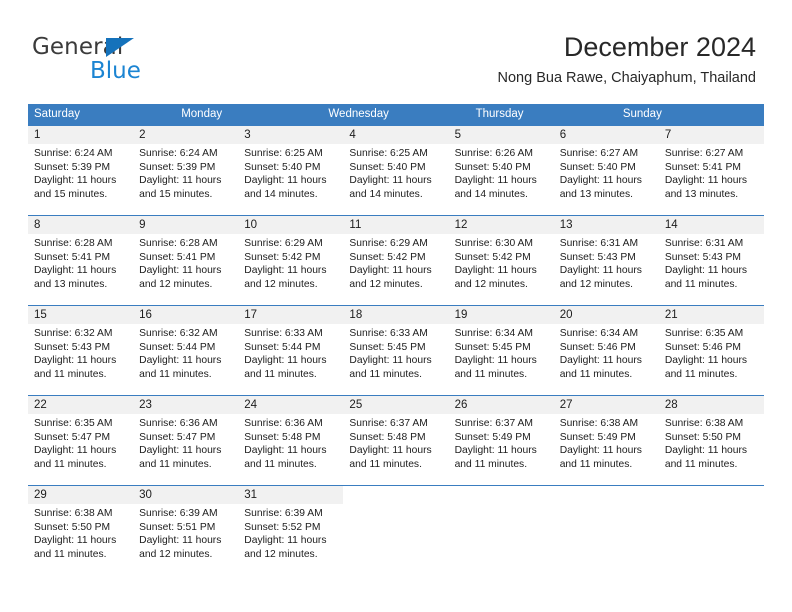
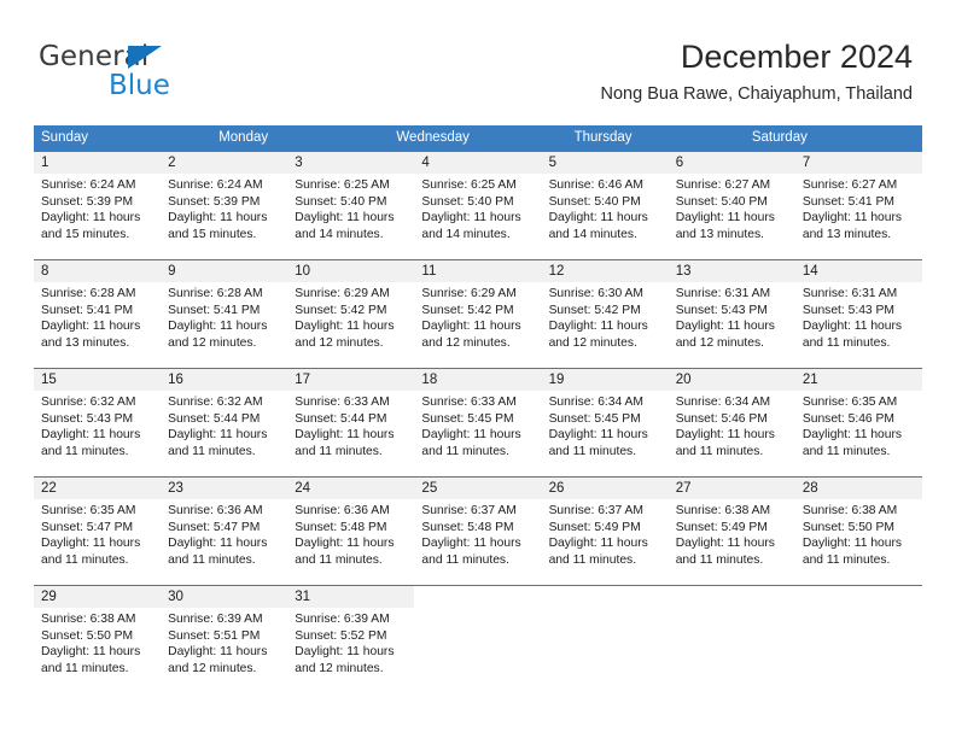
  General
  Blue
  December 2024
  Nong Bua Rawe, Chaiyaphum, Thailand
- Saturday
+ Sunday
  Monday
  Wednesday
  Thursday
- Sunday
+ Saturday
  1
  Sunrise: 6:24 AM
  Sunset: 5:39 PM
  Daylight: 11 hours
  and 15 minutes.
  2
  Sunrise: 6:24 AM
  Sunset: 5:39 PM
  Daylight: 11 hours
  and 15 minutes.
  3
  Sunrise: 6:25 AM
  Sunset: 5:40 PM
  Daylight: 11 hours
  and 14 minutes.
  4
  Sunrise: 6:25 AM
  Sunset: 5:40 PM
  Daylight: 11 hours
  and 14 minutes.
  5
- Sunrise: 6:26 AM
+ Sunrise: 6:46 AM
  Sunset: 5:40 PM
  Daylight: 11 hours
  and 14 minutes.
  6
  Sunrise: 6:27 AM
  Sunset: 5:40 PM
  Daylight: 11 hours
  and 13 minutes.
  7
  Sunrise: 6:27 AM
  Sunset: 5:41 PM
  Daylight: 11 hours
  and 13 minutes.
  8
  Sunrise: 6:28 AM
  Sunset: 5:41 PM
  Daylight: 11 hours
  and 13 minutes.
  9
  Sunrise: 6:28 AM
  Sunset: 5:41 PM
  Daylight: 11 hours
  and 12 minutes.
  10
  Sunrise: 6:29 AM
  Sunset: 5:42 PM
  Daylight: 11 hours
  and 12 minutes.
  11
  Sunrise: 6:29 AM
  Sunset: 5:42 PM
  Daylight: 11 hours
  and 12 minutes.
  12
  Sunrise: 6:30 AM
  Sunset: 5:42 PM
  Daylight: 11 hours
  and 12 minutes.
  13
  Sunrise: 6:31 AM
  Sunset: 5:43 PM
  Daylight: 11 hours
  and 12 minutes.
  14
  Sunrise: 6:31 AM
  Sunset: 5:43 PM
  Daylight: 11 hours
  and 11 minutes.
  15
  Sunrise: 6:32 AM
  Sunset: 5:43 PM
  Daylight: 11 hours
  and 11 minutes.
  16
  Sunrise: 6:32 AM
  Sunset: 5:44 PM
  Daylight: 11 hours
  and 11 minutes.
  17
  Sunrise: 6:33 AM
  Sunset: 5:44 PM
  Daylight: 11 hours
  and 11 minutes.
  18
  Sunrise: 6:33 AM
  Sunset: 5:45 PM
  Daylight: 11 hours
  and 11 minutes.
  19
  Sunrise: 6:34 AM
  Sunset: 5:45 PM
  Daylight: 11 hours
  and 11 minutes.
  20
  Sunrise: 6:34 AM
  Sunset: 5:46 PM
  Daylight: 11 hours
  and 11 minutes.
  21
  Sunrise: 6:35 AM
  Sunset: 5:46 PM
  Daylight: 11 hours
  and 11 minutes.
  22
  Sunrise: 6:35 AM
  Sunset: 5:47 PM
  Daylight: 11 hours
  and 11 minutes.
  23
  Sunrise: 6:36 AM
  Sunset: 5:47 PM
  Daylight: 11 hours
  and 11 minutes.
  24
  Sunrise: 6:36 AM
  Sunset: 5:48 PM
  Daylight: 11 hours
  and 11 minutes.
  25
  Sunrise: 6:37 AM
  Sunset: 5:48 PM
  Daylight: 11 hours
  and 11 minutes.
  26
  Sunrise: 6:37 AM
  Sunset: 5:49 PM
  Daylight: 11 hours
  and 11 minutes.
  27
  Sunrise: 6:38 AM
  Sunset: 5:49 PM
  Daylight: 11 hours
  and 11 minutes.
  28
  Sunrise: 6:38 AM
  Sunset: 5:50 PM
  Daylight: 11 hours
  and 11 minutes.
  29
  Sunrise: 6:38 AM
  Sunset: 5:50 PM
  Daylight: 11 hours
  and 11 minutes.
  30
  Sunrise: 6:39 AM
  Sunset: 5:51 PM
  Daylight: 11 hours
  and 12 minutes.
  31
  Sunrise: 6:39 AM
  Sunset: 5:52 PM
  Daylight: 11 hours
  and 12 minutes.
